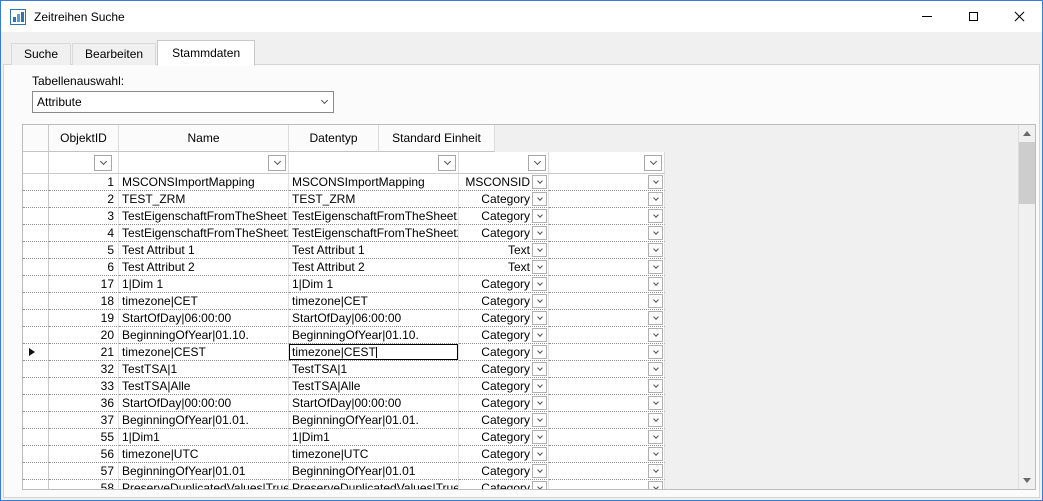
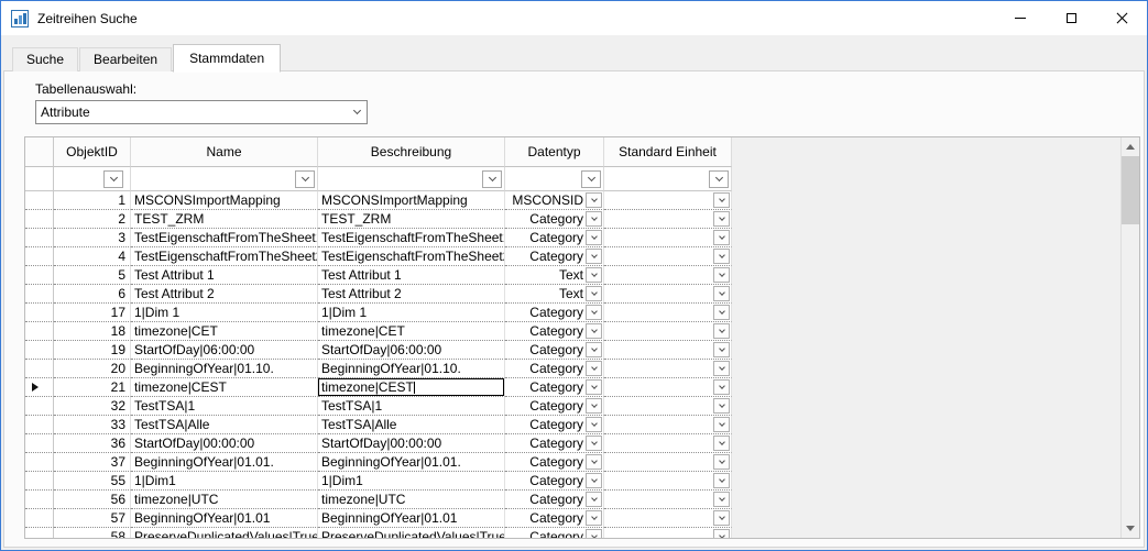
  Zeitreihen Suche
  Suche
  Bearbeiten
  Stammdaten
  Tabellenauswahl:
  Attribute
  ObjektID
  Name
+ Beschreibung
  Datentyp
  Standard Einheit
  1
  MSCONSImportMapping
  MSCONSImportMapping
  MSCONSID
  2
  TEST_ZRM
  TEST_ZRM
  Category
  3
  TestEigenschaftFromTheSheet
  TestEigenschaftFromTheSheet
  Category
  4
  TestEigenschaftFromTheSheet
  TestEigenschaftFromTheSheet
  Category
  5
  Test Attribut 1
  Test Attribut 1
  Text
  6
  Test Attribut 2
  Test Attribut 2
  Text
  17
  1|Dim 1
  1|Dim 1
  Category
  18
  timezone|CET
  timezone|CET
  Category
  19
  StartOfDay|06:00:00
  StartOfDay|06:00:00
  Category
  20
  BeginningOfYear|01.10.
  BeginningOfYear|01.10.
  Category
  21
  timezone|CEST
  timezone|CEST
  Category
  32
  TestTSA|1
  TestTSA|1
  Category
  33
  TestTSA|Alle
  TestTSA|Alle
  Category
  36
  StartOfDay|00:00:00
  StartOfDay|00:00:00
  Category
  37
  BeginningOfYear|01.01.
  BeginningOfYear|01.01.
  Category
  55
  1|Dim1
  1|Dim1
  Category
  56
  timezone|UTC
  timezone|UTC
  Category
  57
  BeginningOfYear|01.01
  BeginningOfYear|01.01
  Category
  58
  PreserveDuplicatedValues|True
  PreserveDuplicatedValues|True
  Category
